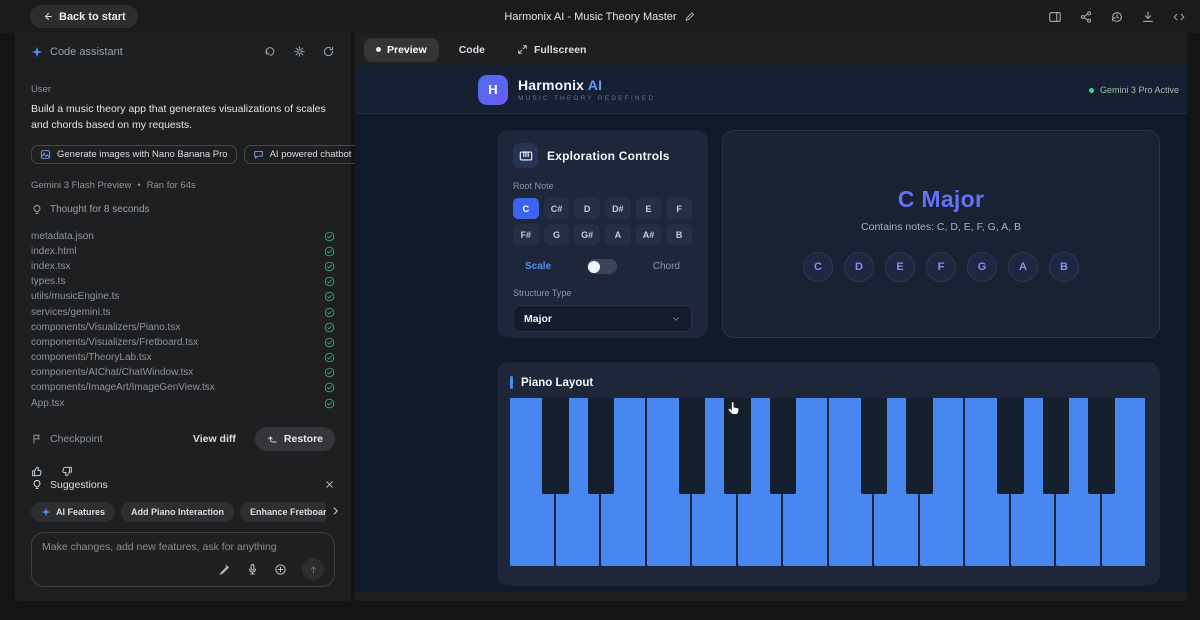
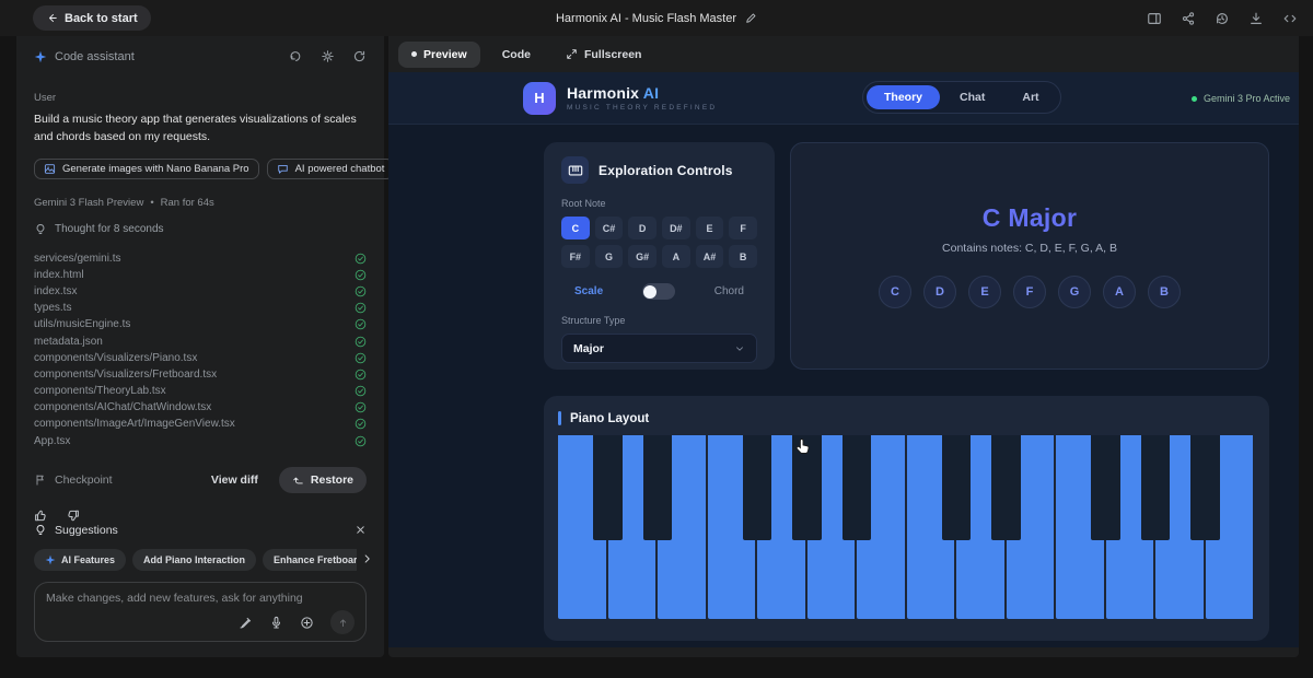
  Back to start
- Harmonix AI - Music Theory Master
+ Harmonix AI - Music Flash Master
  Code assistant
  User
  Build a music theory app that generates visualizations of scales and chords based on my requests.
  Generate images with Nano Banana Pro
  AI powered chatbot
  Gemini 3 Flash Preview
  •
  Ran for 64s
  Thought for 8 seconds
- metadata.json
+ services/gemini.ts
  index.html
  index.tsx
  types.ts
  utils/musicEngine.ts
- services/gemini.ts
+ metadata.json
  components/Visualizers/Piano.tsx
  components/Visualizers/Fretboard.tsx
  components/TheoryLab.tsx
  components/AIChat/ChatWindow.tsx
  components/ImageArt/ImageGenView.tsx
  App.tsx
  Checkpoint
  View diff
  Restore
  Suggestions
  AI Features
  Add Piano Interaction
  Make changes, add new features, ask for anything
  Preview
  Code
  Fullscreen
  H
  Harmonix AI
+ Theory
+ Chat
+ Art
  Gemini 3 Pro Active
  Exploration Controls
  Root Note
  C
  C#
  D
  D#
  E
  F
  F#
  G
  G#
  A
  A#
  B
  Scale
  Chord
  Structure Type
  Major
  C Major
  Contains notes: C, D, E, F, G, A, B
  C
  D
  E
  F
  G
  A
  B
  Piano Layout
